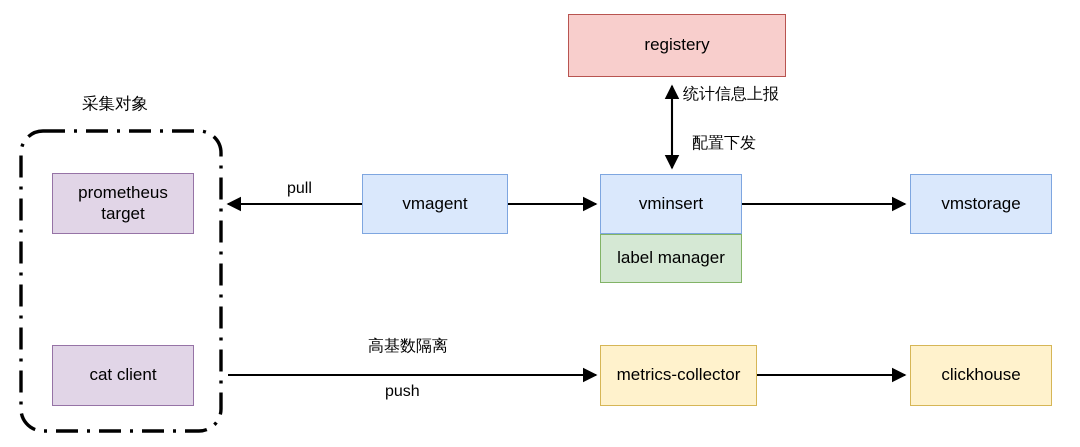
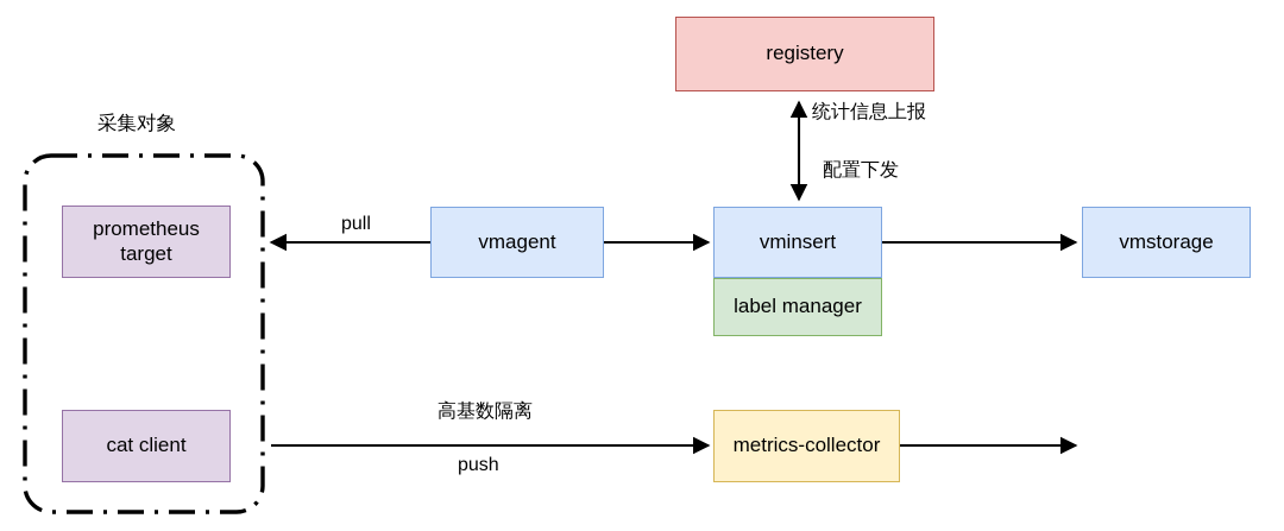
  采集对象
  prometheus
  target
  cat client
  vmagent
  vminsert
  label manager
  registery
  vmstorage
  metrics-collector
- clickhouse
  pull
  统计信息上报
  配置下发
  高基数隔离
  push
